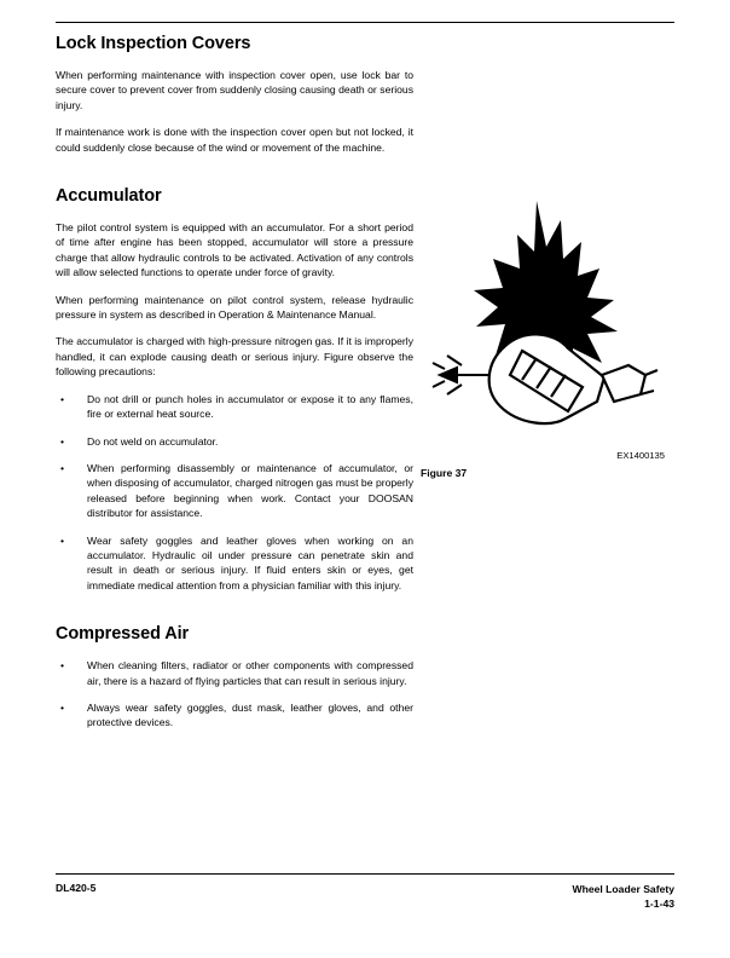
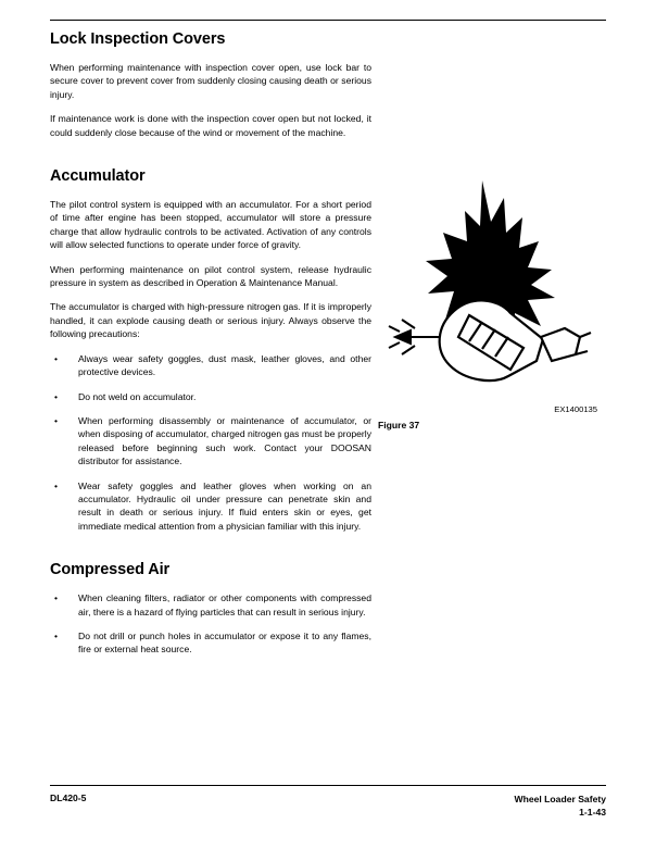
  Lock Inspection Covers
  When performing maintenance with inspection cover open, use lock bar to secure cover to prevent cover from suddenly closing causing death or serious injury.
  If maintenance work is done with the inspection cover open but not locked, it could suddenly close because of the wind or movement of the machine.
  Accumulator
  The pilot control system is equipped with an accumulator. For a short period of time after engine has been stopped, accumulator will store a pressure charge that allow hydraulic controls to be activated. Activation of any controls will allow selected functions to operate under force of gravity.
  When performing maintenance on pilot control system, release hydraulic pressure in system as described in Operation & Maintenance Manual.
- The accumulator is charged with high-pressure nitrogen gas. If it is improperly handled, it can explode causing death or serious injury. Figure observe the following precautions:
+ The accumulator is charged with high-pressure nitrogen gas. If it is improperly handled, it can explode causing death or serious injury. Always observe the following precautions:
  •
- Do not drill or punch holes in accumulator or expose it to any flames, fire or external heat source.
+ Always wear safety goggles, dust mask, leather gloves, and other protective devices.
  •
  Do not weld on accumulator.
  •
- When performing disassembly or maintenance of accumulator, or when disposing of accumulator, charged nitrogen gas must be properly released before beginning when work. Contact your DOOSAN distributor for assistance.
+ When performing disassembly or maintenance of accumulator, or when disposing of accumulator, charged nitrogen gas must be properly released before beginning such work. Contact your DOOSAN distributor for assistance.
  •
  Wear safety goggles and leather gloves when working on an accumulator. Hydraulic oil under pressure can penetrate skin and result in death or serious injury. If fluid enters skin or eyes, get immediate medical attention from a physician familiar with this injury.
  Compressed Air
  •
  When cleaning filters, radiator or other components with compressed air, there is a hazard of flying particles that can result in serious injury.
  •
- Always wear safety goggles, dust mask, leather gloves, and other protective devices.
+ Do not drill or punch holes in accumulator or expose it to any flames, fire or external heat source.
  EX1400135
  Figure 37
  DL420-5
  Wheel Loader Safety
  1-1-43
